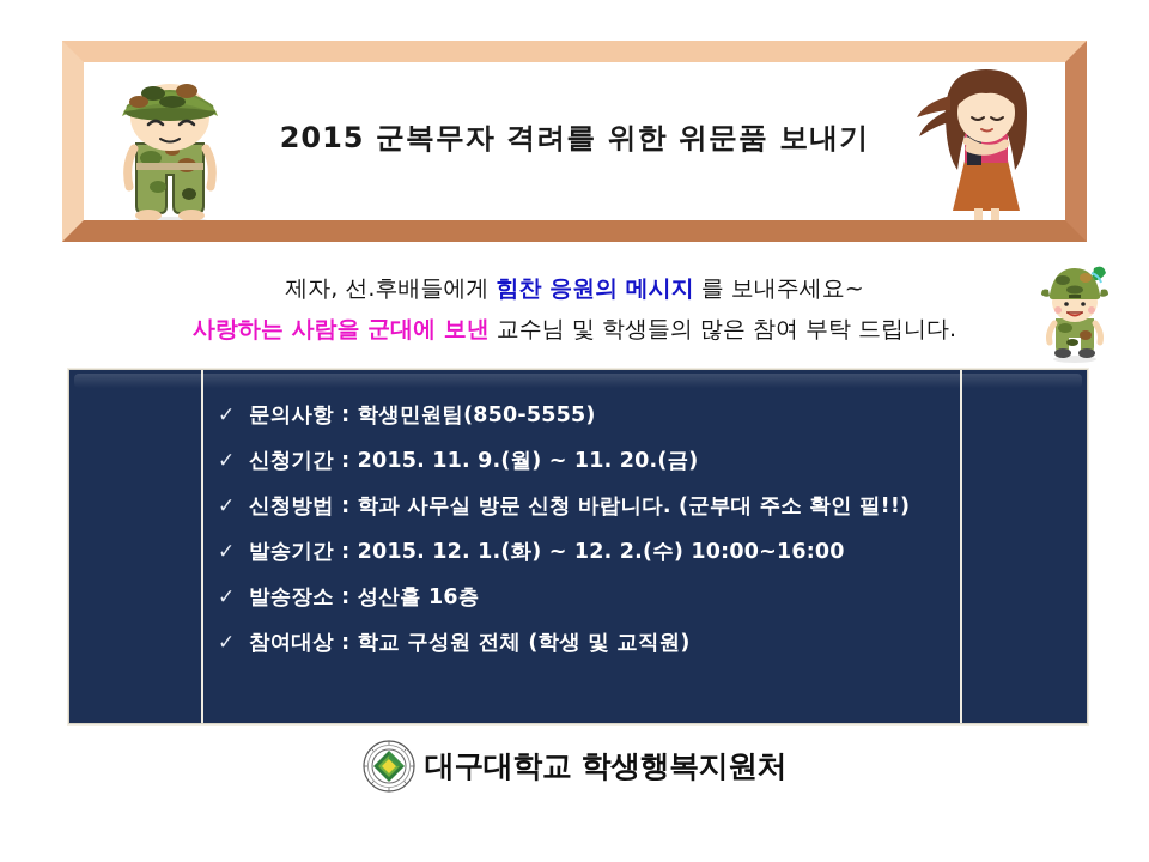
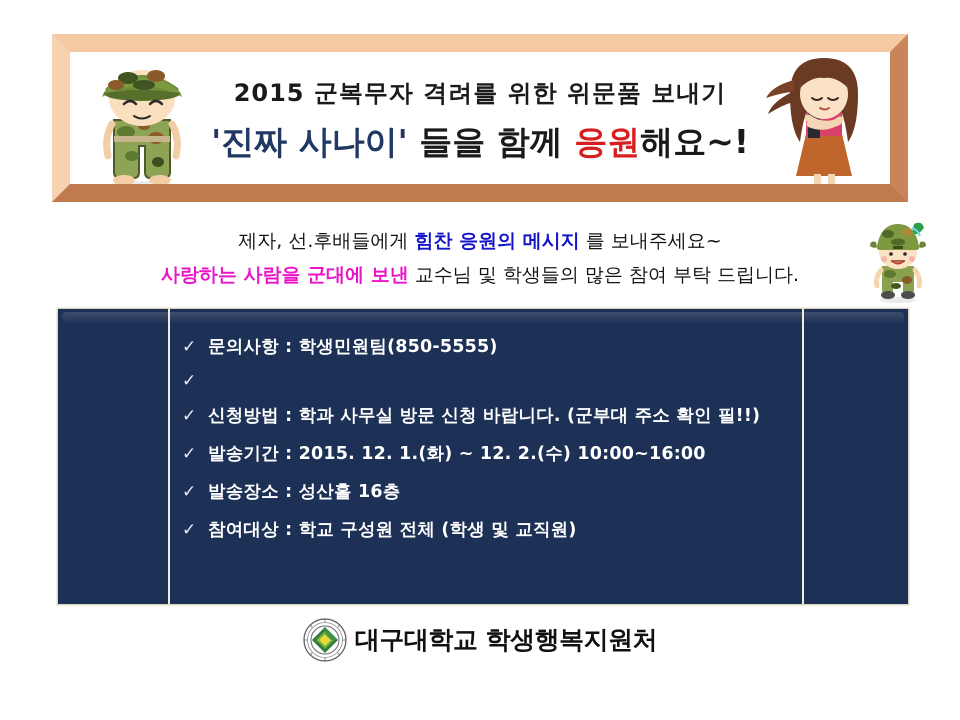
  2015 군복무자 격려를 위한 위문품 보내기
+ '진짜 사나이' 들을 함께 응원해요~!
  제자, 선.후배들에게 힘찬 응원의 메시지 를 보내주세요~
  사랑하는 사람을 군대에 보낸 교수님 및 학생들의 많은 참여 부탁 드립니다.
  ✓
  문의사항 : 학생민원팀(850-5555)
  ✓
- 신청기간 : 2015. 11. 9.(월) ~ 11. 20.(금)
  ✓
  신청방법 : 학과 사무실 방문 신청 바랍니다. (군부대 주소 확인 필!!)
  ✓
  발송기간 : 2015. 12. 1.(화) ~ 12. 2.(수) 10:00~16:00
  ✓
  발송장소 : 성산홀 16층
  ✓
  참여대상 : 학교 구성원 전체 (학생 및 교직원)
  대구대학교 학생행복지원처
